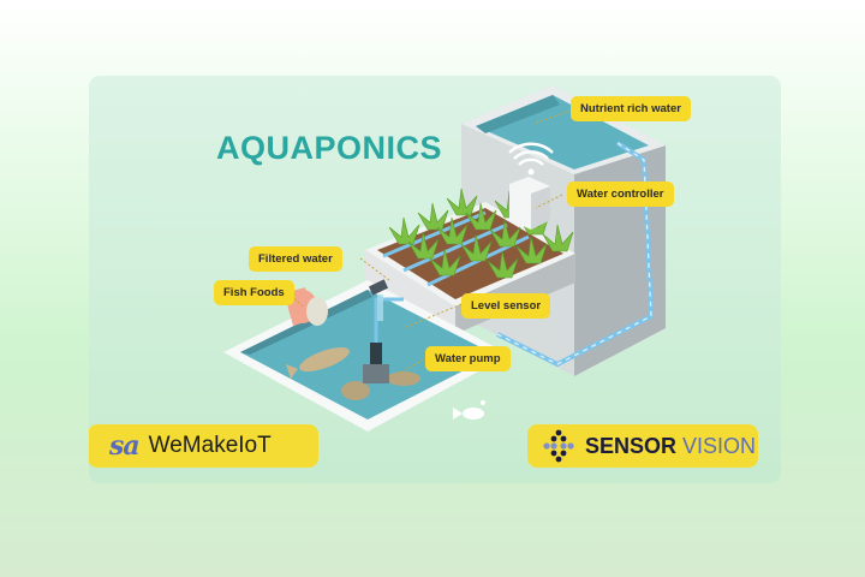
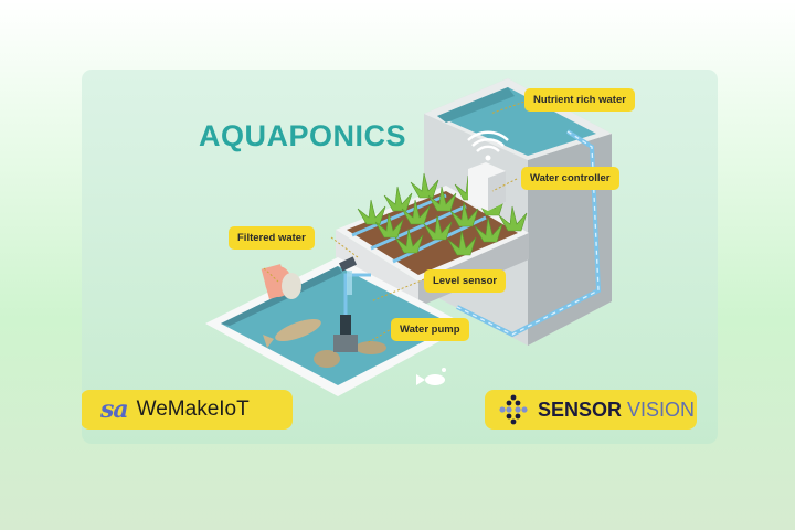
  AQUAPONICS
  Nutrient rich water
  Water controller
  Filtered water
- Fish Foods
  Level sensor
  Water pump
  sa
  WeMakeIoT
  SENSOR
  VISION
